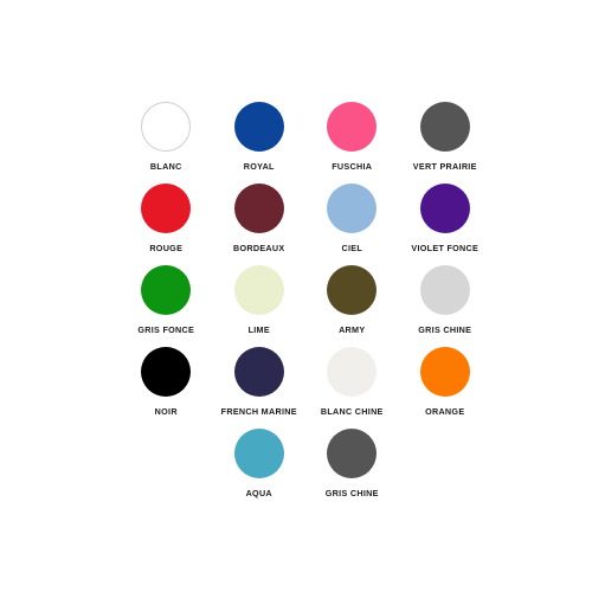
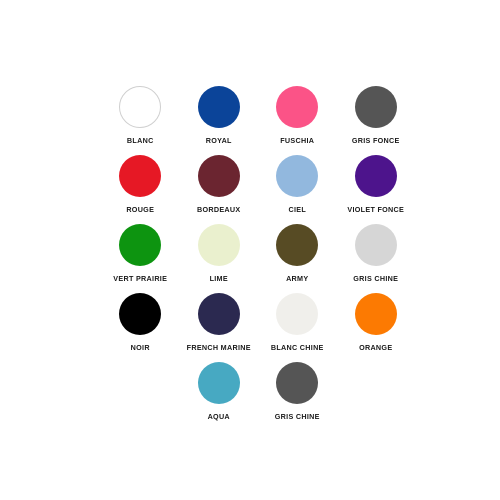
  BLANC
  ROYAL
  FUSCHIA
- VERT PRAIRIE
+ GRIS FONCE
  ROUGE
  BORDEAUX
  CIEL
  VIOLET FONCE
- GRIS FONCE
+ VERT PRAIRIE
  LIME
  ARMY
  GRIS CHINE
  NOIR
  FRENCH MARINE
  BLANC CHINE
  ORANGE
  AQUA
  GRIS CHINE
